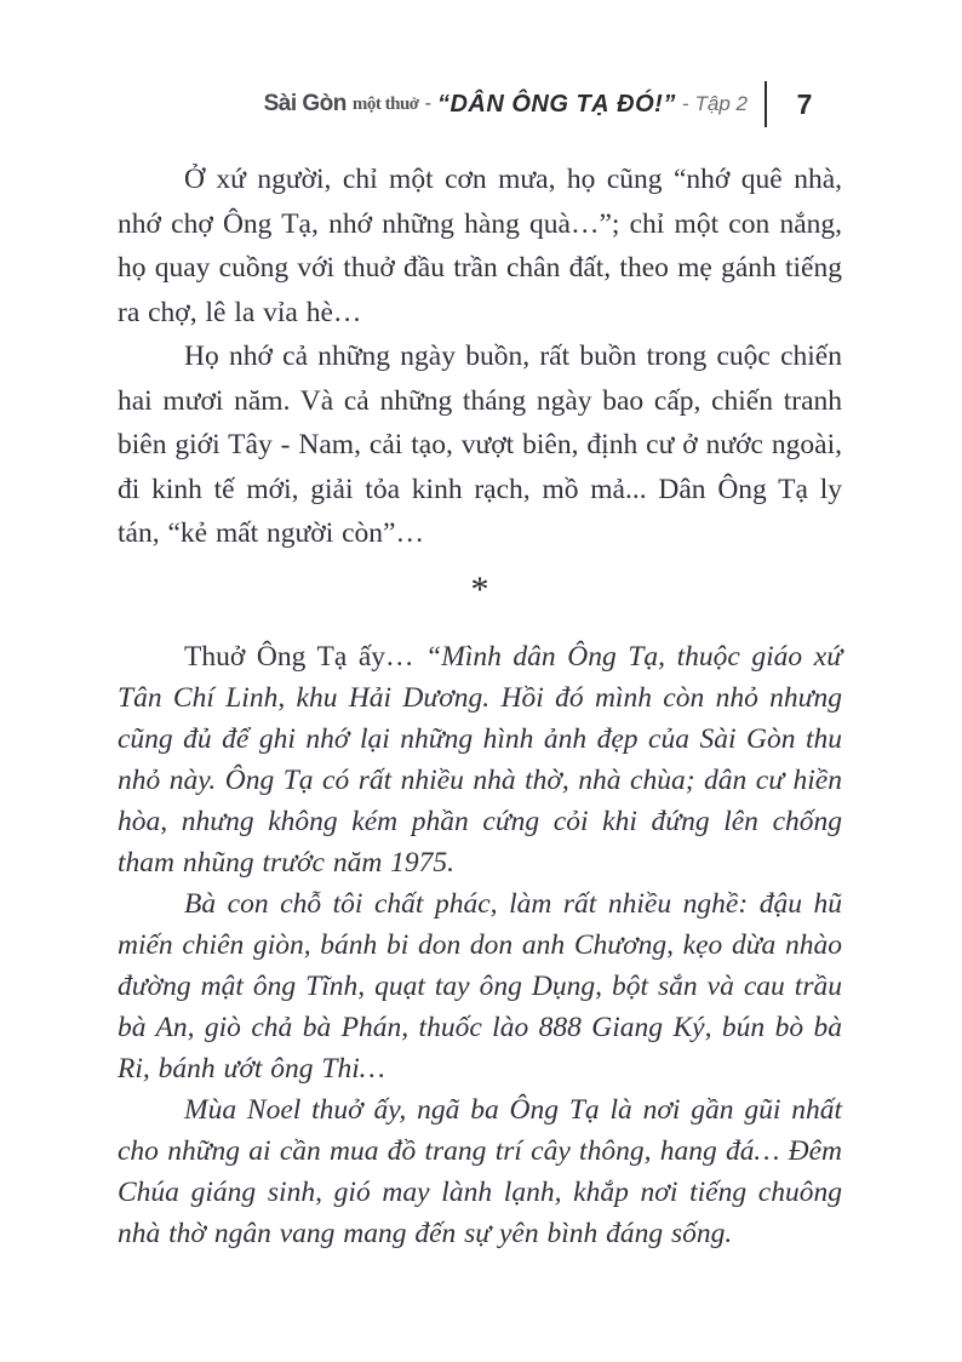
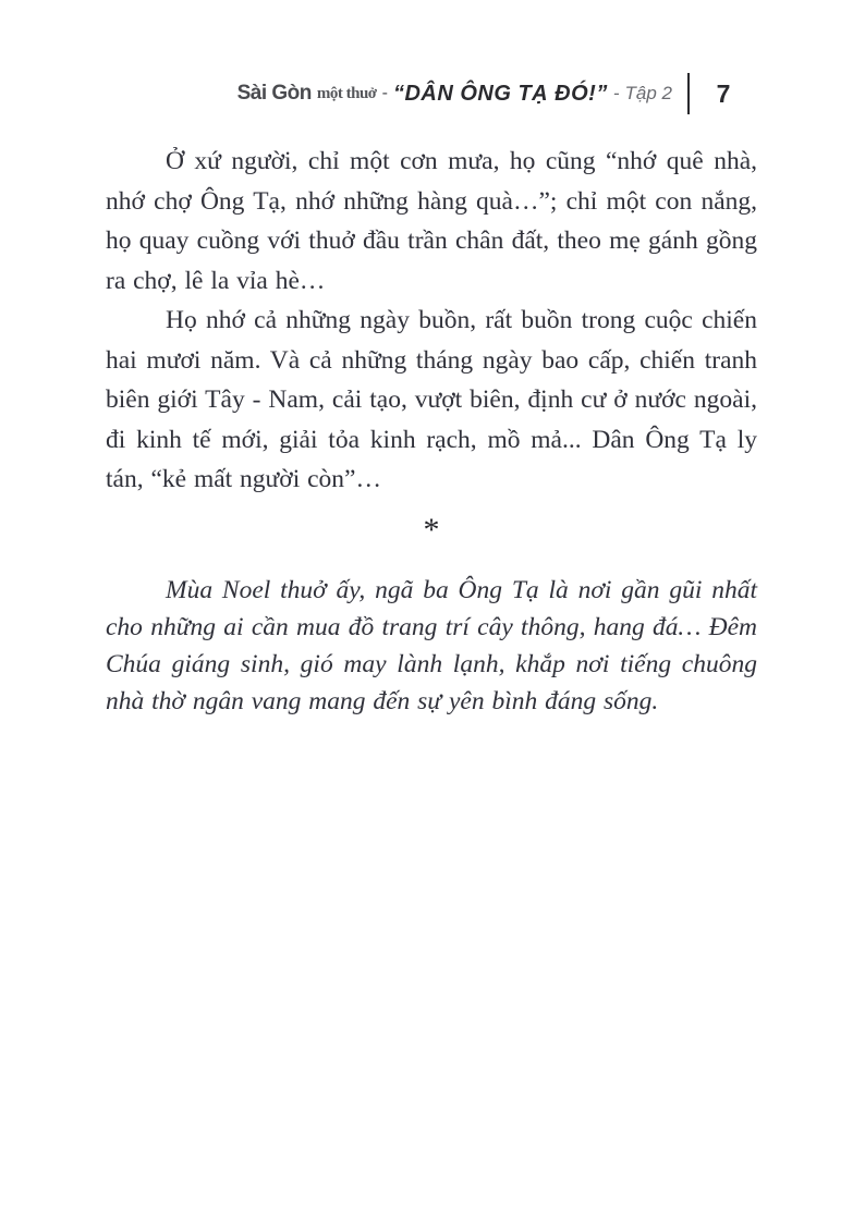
  Sài Gòn
  một thuở
  -
  “DÂN ÔNG TẠ ĐÓ!”
  -
  Tập 2
  7
- Ở xứ người, chỉ một cơn mưa, họ cũng “nhớ quê nhà, nhớ chợ Ông Tạ, nhớ những hàng quà…”; chỉ một con nắng, họ quay cuồng với thuở đầu trần chân đất, theo mẹ gánh tiếng ra chợ, lê la vỉa hè…
+ Ở xứ người, chỉ một cơn mưa, họ cũng “nhớ quê nhà, nhớ chợ Ông Tạ, nhớ những hàng quà…”; chỉ một con nắng, họ quay cuồng với thuở đầu trần chân đất, theo mẹ gánh gồng ra chợ, lê la vỉa hè…
  Họ nhớ cả những ngày buồn, rất buồn trong cuộc chiến hai mươi năm. Và cả những tháng ngày bao cấp, chiến tranh biên giới Tây - Nam, cải tạo, vượt biên, định cư ở nước ngoài, đi kinh tế mới, giải tỏa kinh rạch, mồ mả... Dân Ông Tạ ly tán, “kẻ mất người còn”…
  *
- Thuở Ông Tạ ấy… “Mình dân Ông Tạ, thuộc giáo xứ Tân Chí Linh, khu Hải Dương. Hồi đó mình còn nhỏ nhưng cũng đủ để ghi nhớ lại những hình ảnh đẹp của Sài Gòn thu nhỏ này. Ông Tạ có rất nhiều nhà thờ, nhà chùa; dân cư hiền hòa, nhưng không kém phần cứng cỏi khi đứng lên chống tham nhũng trước năm 1975.
- Bà con chỗ tôi chất phác, làm rất nhiều nghề: đậu hũ miến chiên giòn, bánh bi don don anh Chương, kẹo dừa nhào đường mật ông Tĩnh, quạt tay ông Dụng, bột sắn và cau trầu bà An, giò chả bà Phán, thuốc lào 888 Giang Ký, bún bò bà Ri, bánh ướt ông Thi…
  Mùa Noel thuở ấy, ngã ba Ông Tạ là nơi gần gũi nhất cho những ai cần mua đồ trang trí cây thông, hang đá… Đêm Chúa giáng sinh, gió may lành lạnh, khắp nơi tiếng chuông nhà thờ ngân vang mang đến sự yên bình đáng sống.
